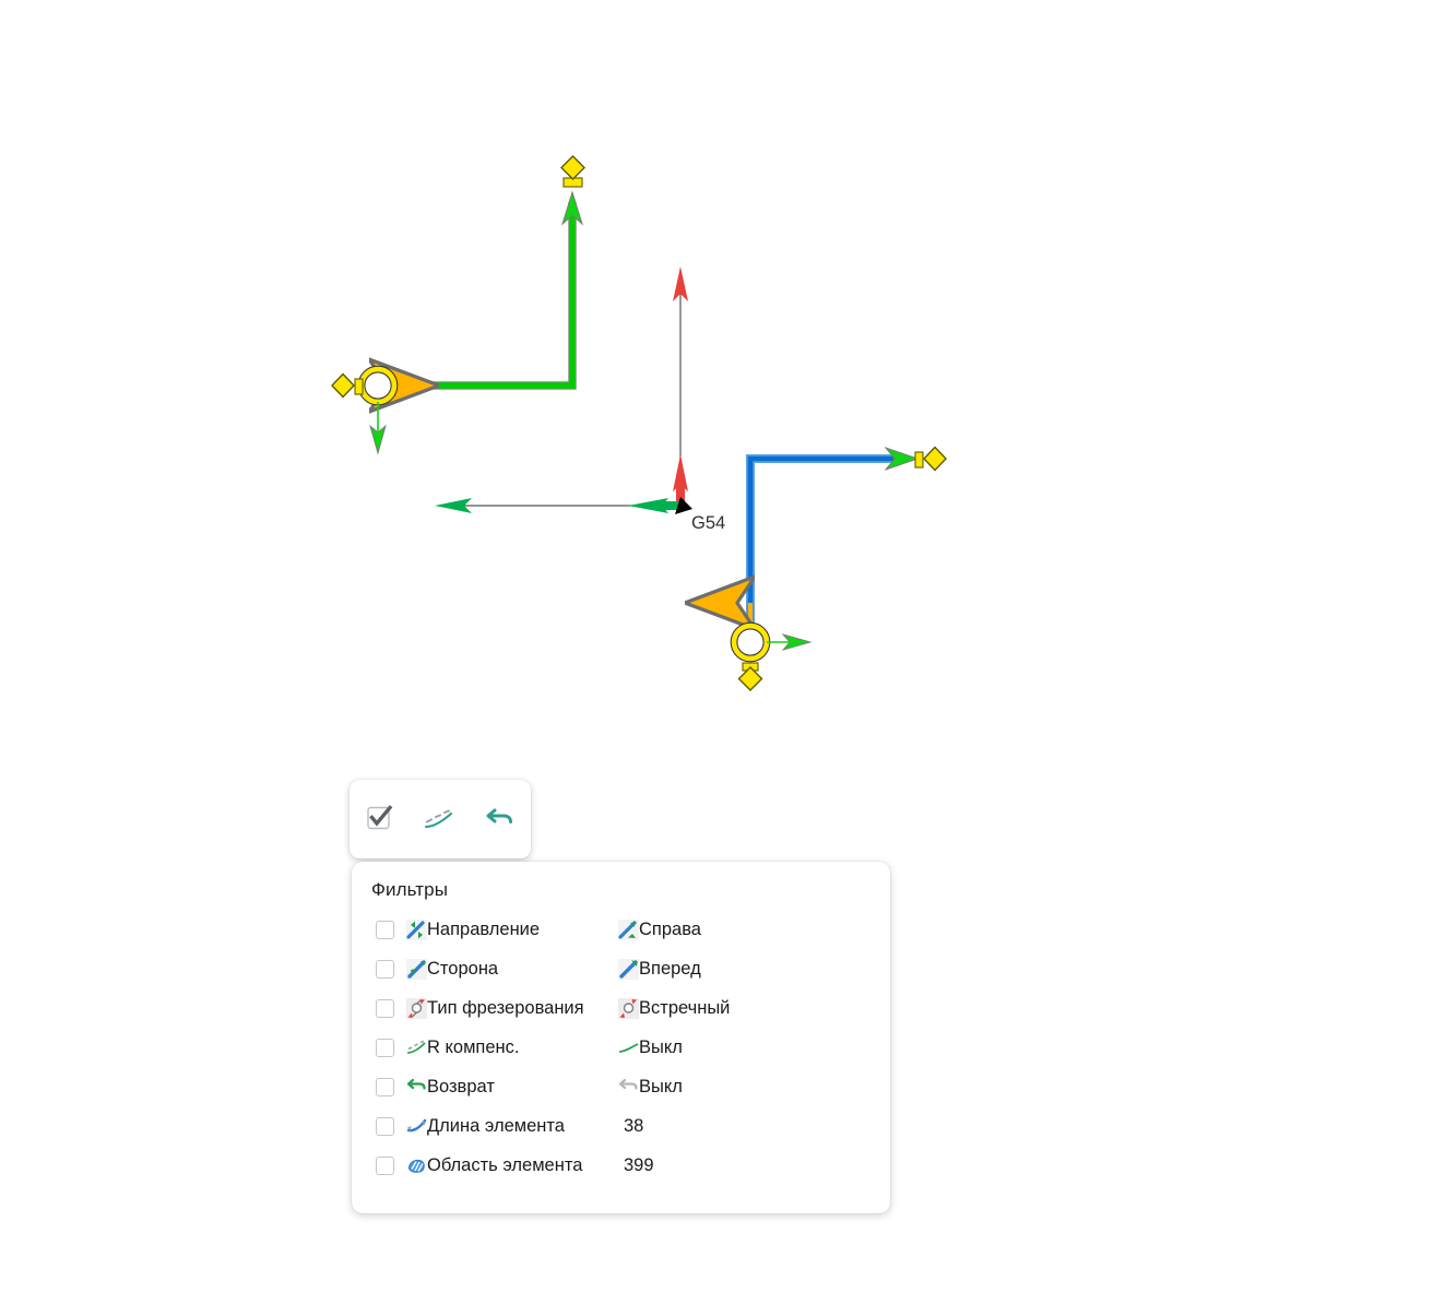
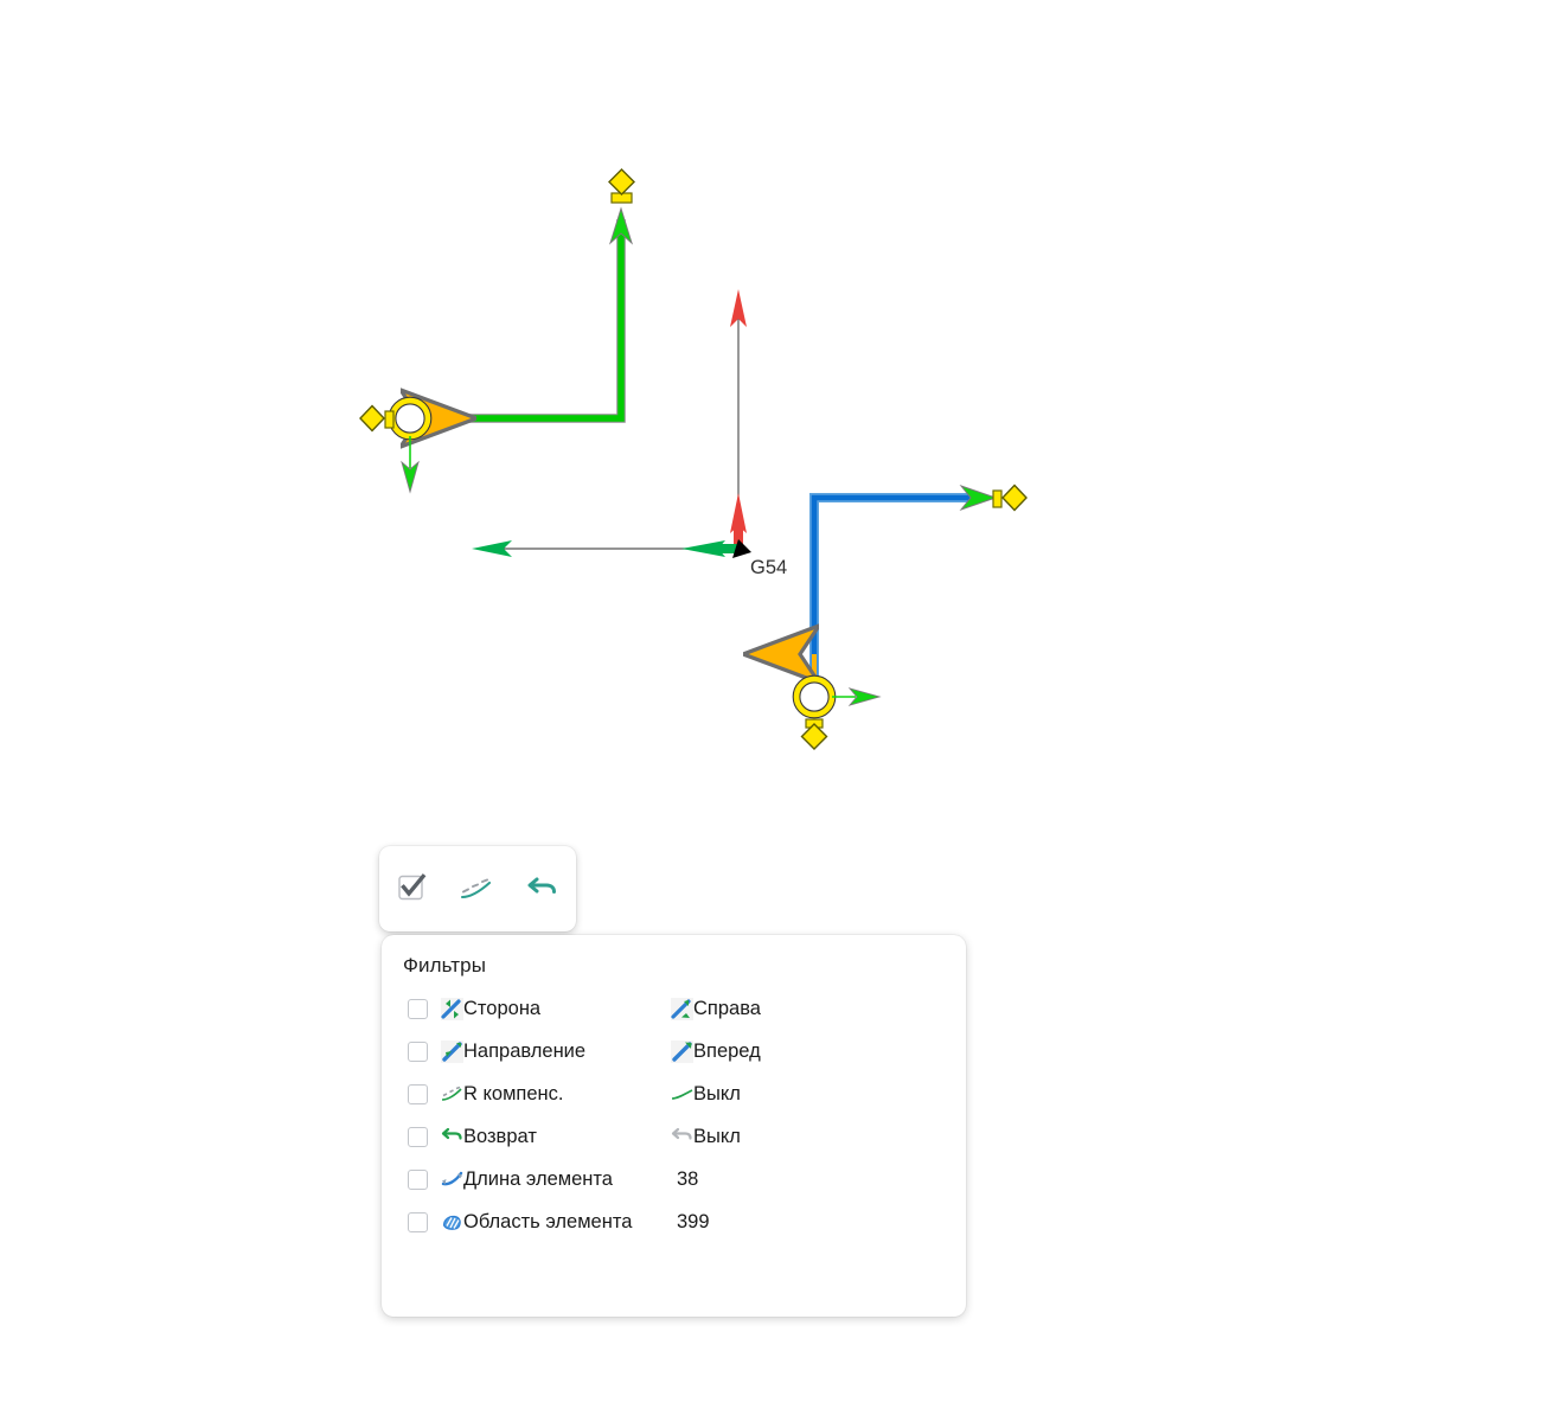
  G54
  Фильтры
- Направление
+ Сторона
  Справа
- Сторона
+ Направление
  Вперед
- Тип фрезерования
- Встречный
  R компенс.
  Выкл
  Возврат
  Выкл
  Длина элемента
  38
  Область элемента
  399
